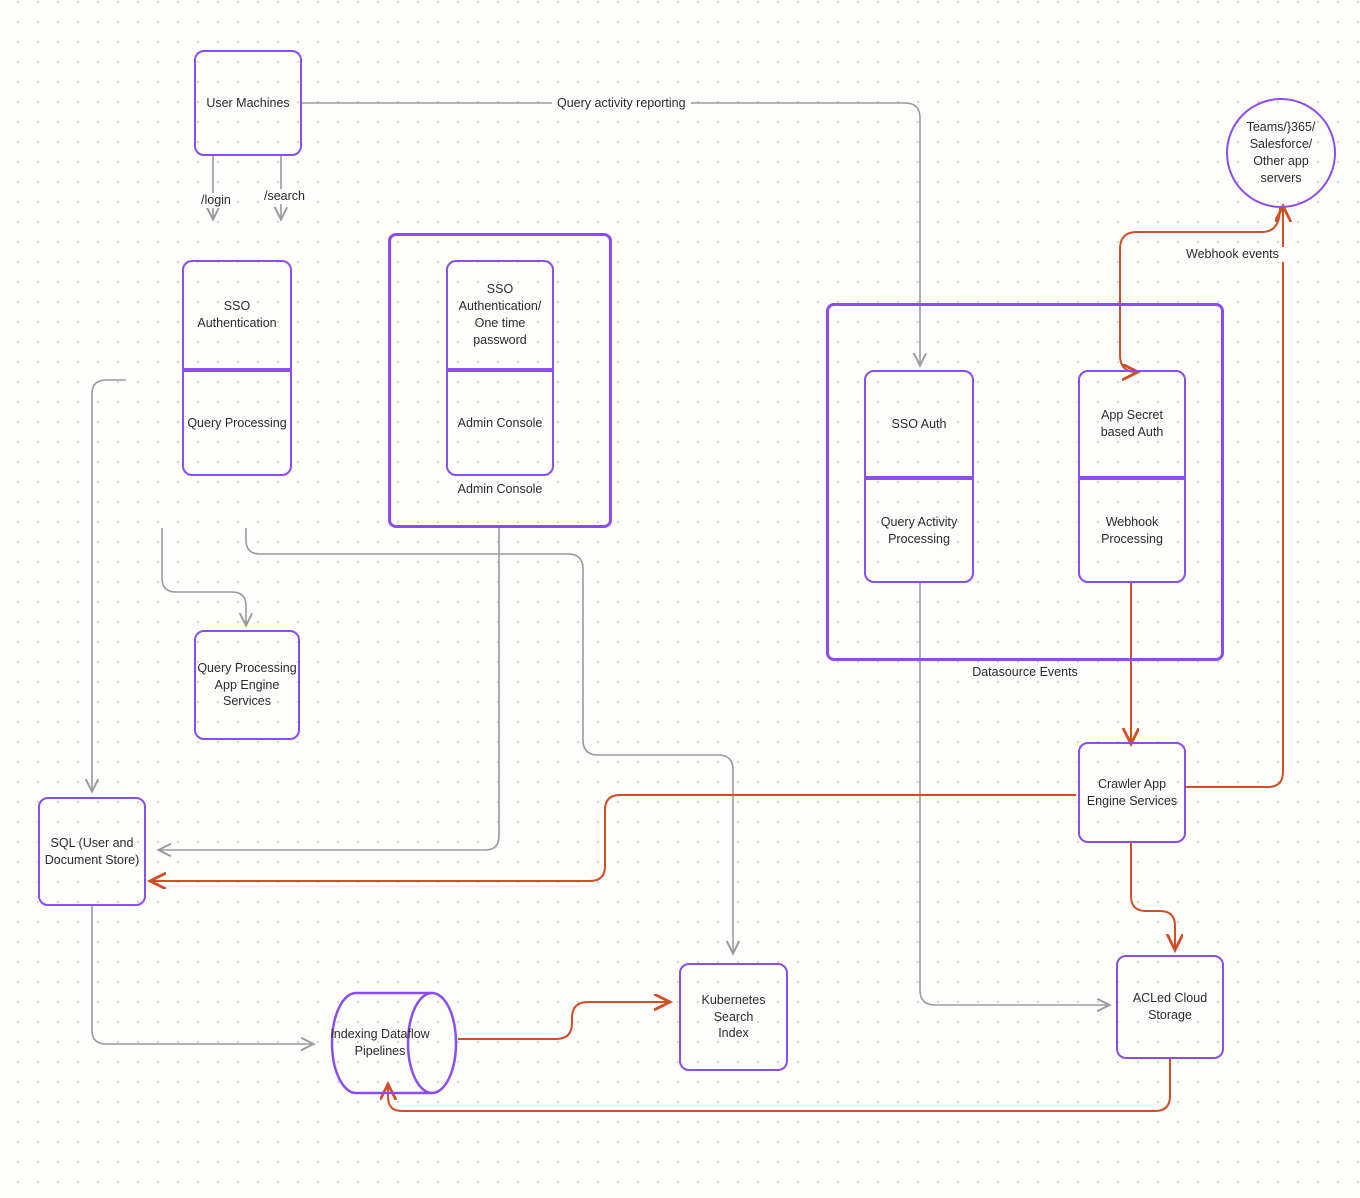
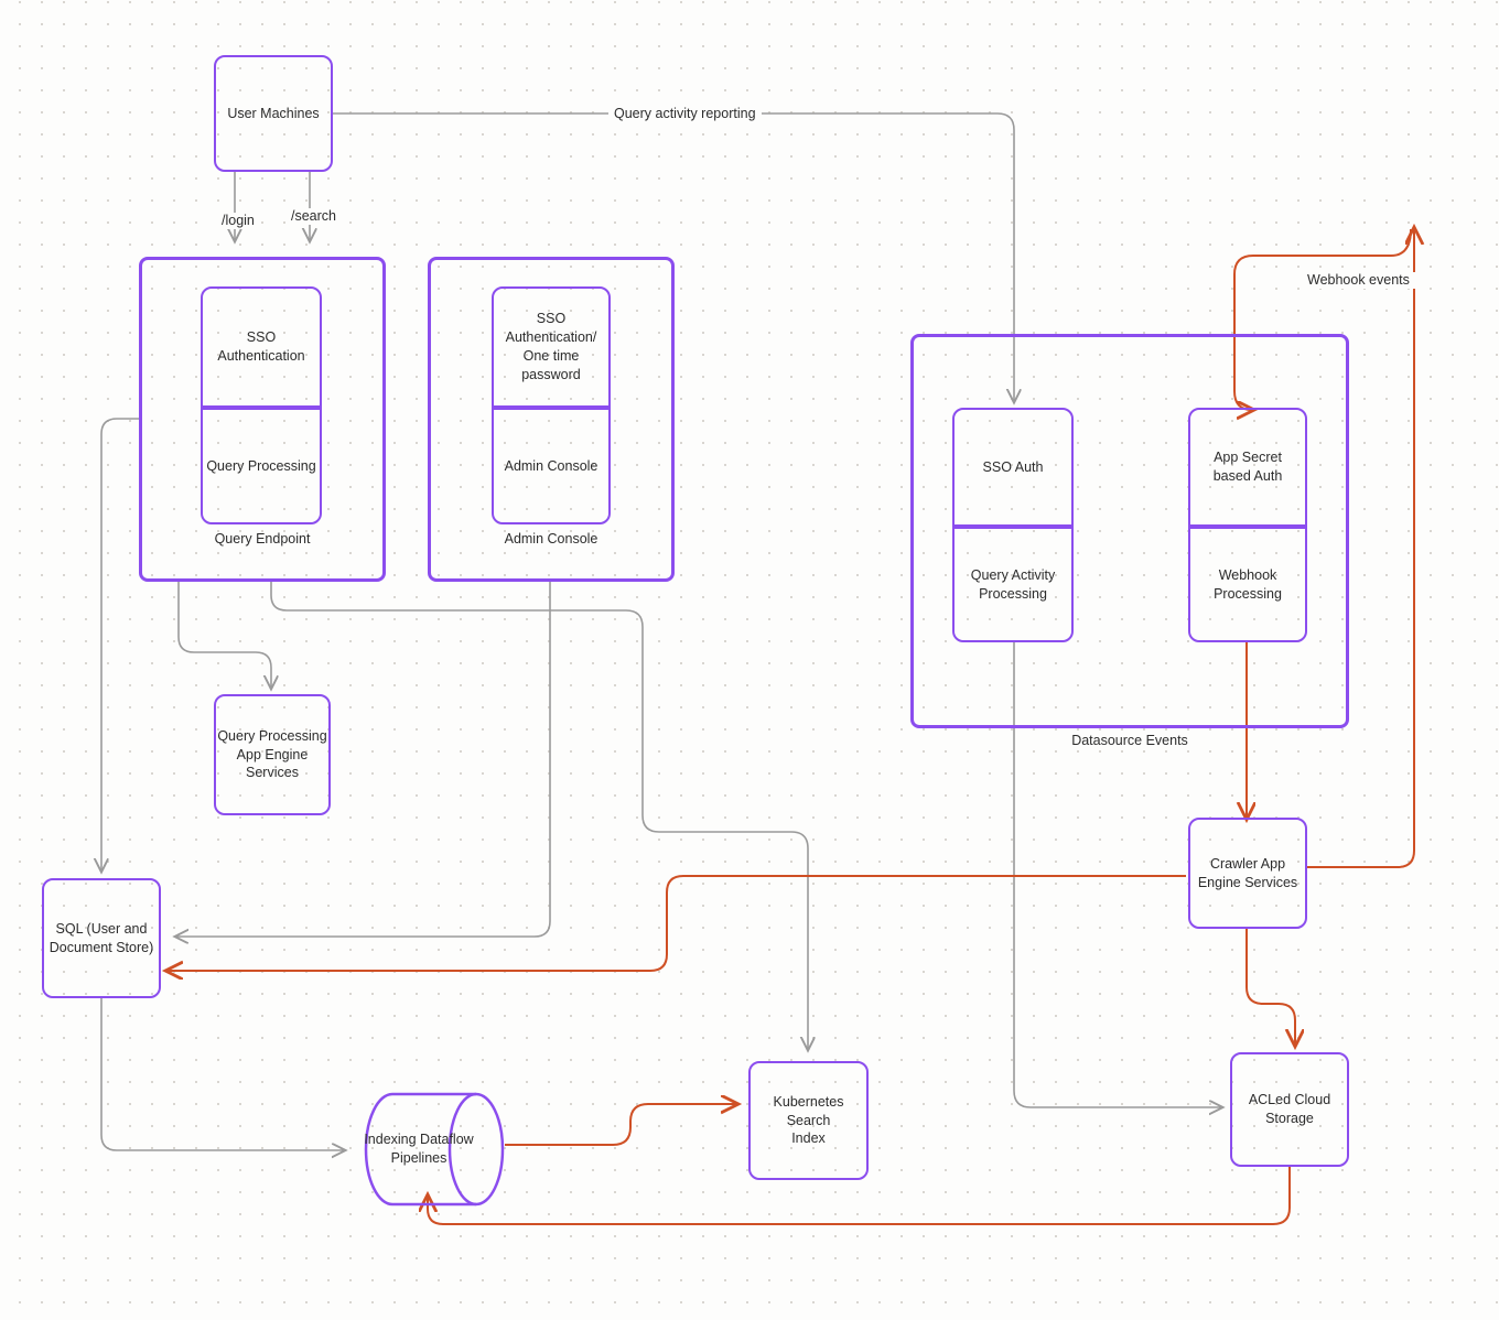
  User Machines
+ Query Endpoint
  SSO
  Authentication
  Query Processing
  Admin Console
  SSO
  Authentication/
  One time
  password
  Admin Console
  Query Processing
  App Engine
  Services
  SQL (User and
  Document Store)
  Indexing Dataflow Pipelines
  Kubernetes Search
  Index
  Datasource Events
  SSO Auth
  Query Activity
  Processing
  App Secret
  based Auth
  Webhook
  Processing
  Crawler App
  Engine Services
  ACLed Cloud
  Storage
- Teams/}365/
- Salesforce/
- Other app
- servers
  /login
  /search
  Query activity reporting
  Webhook events
